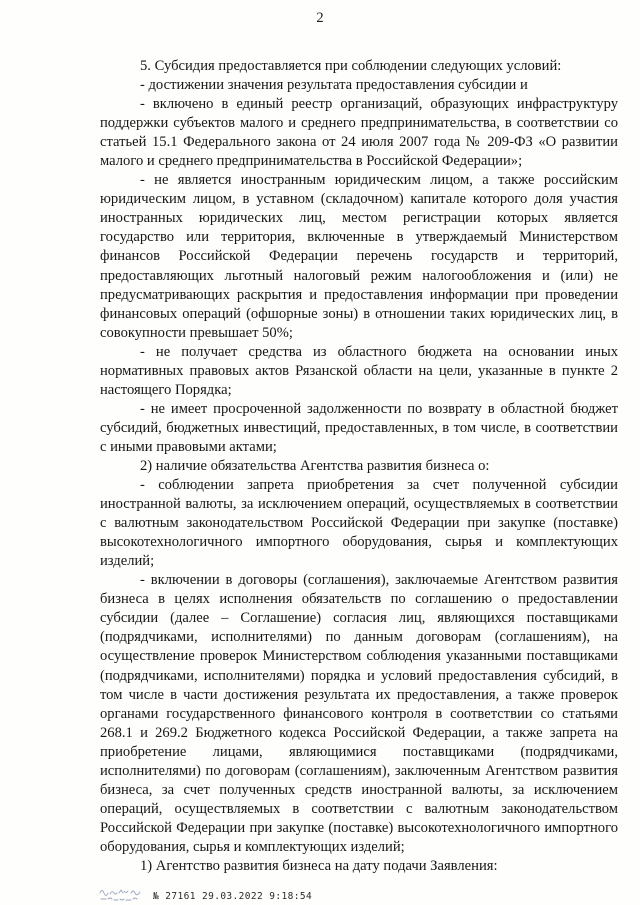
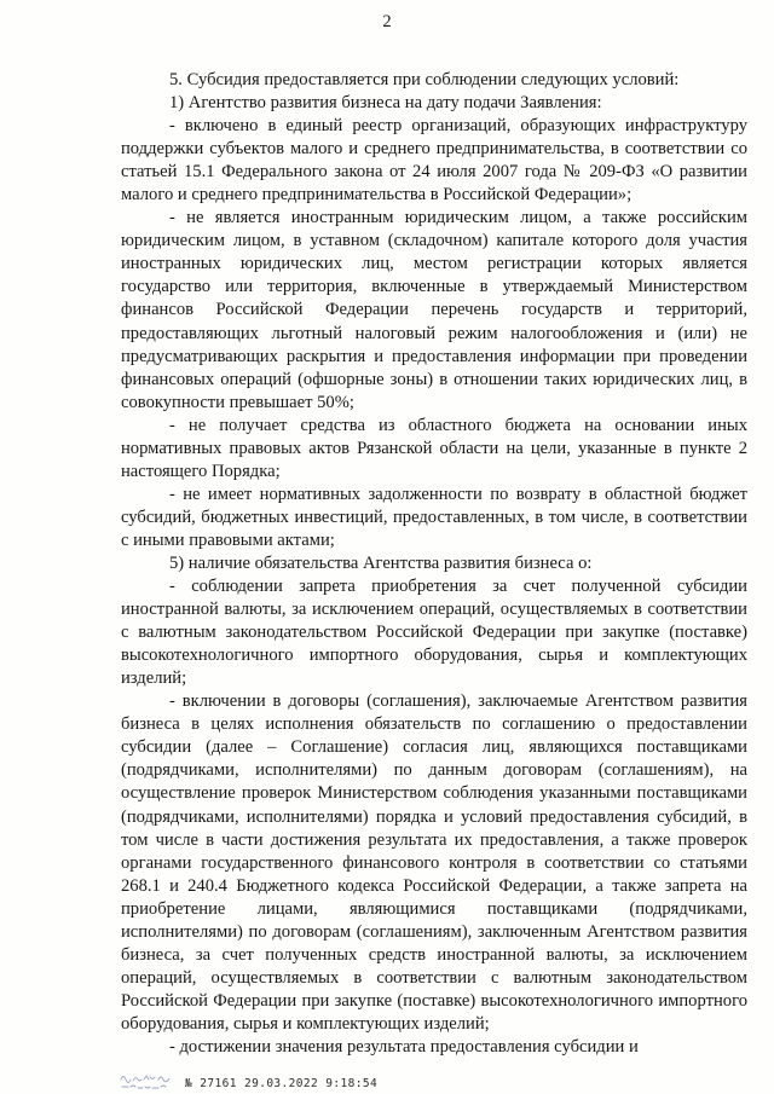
  2
  5. Субсидия предоставляется при соблюдении следующих условий:
- - достижении значения результата предоставления субсидии и
+ 1) Агентство развития бизнеса на дату подачи Заявления:
  - включено в единый реестр организаций, образующих инфраструктуру поддержки субъектов малого и среднего предпринимательства, в соответствии со статьей 15.1 Федерального закона от 24 июля 2007 года № 209-ФЗ «О развитии малого и среднего предпринимательства в Российской Федерации»;
  - не является иностранным юридическим лицом, а также российским юридическим лицом, в уставном (складочном) капитале которого доля участия иностранных юридических лиц, местом регистрации которых является государство или территория, включенные в утверждаемый Министерством финансов Российской Федерации перечень государств и территорий, предоставляющих льготный налоговый режим налогообложения и (или) не предусматривающих раскрытия и предоставления информации при проведении финансовых операций (офшорные зоны) в отношении таких юридических лиц, в совокупности превышает 50%;
  - не получает средства из областного бюджета на основании иных нормативных правовых актов Рязанской области на цели, указанные в пункте 2 настоящего Порядка;
- - не имеет просроченной задолженности по возврату в областной бюджет субсидий, бюджетных инвестиций, предоставленных, в том числе, в соответствии с иными правовыми актами;
+ - не имеет нормативных задолженности по возврату в областной бюджет субсидий, бюджетных инвестиций, предоставленных, в том числе, в соответствии с иными правовыми актами;
- 2) наличие обязательства Агентства развития бизнеса о:
+ 5) наличие обязательства Агентства развития бизнеса о:
  - соблюдении запрета приобретения за счет полученной субсидии иностранной валюты, за исключением операций, осуществляемых в соответствии с валютным законодательством Российской Федерации при закупке (поставке) высокотехнологичного импортного оборудования, сырья и комплектующих изделий;
- - включении в договоры (соглашения), заключаемые Агентством развития бизнеса в целях исполнения обязательств по соглашению о предоставлении субсидии (далее – Соглашение) согласия лиц, являющихся поставщиками (подрядчиками, исполнителями) по данным договорам (соглашениям), на осуществление проверок Министерством соблюдения указанными поставщиками (подрядчиками, исполнителями) порядка и условий предоставления субсидий, в том числе в части достижения результата их предоставления, а также проверок органами государственного финансового контроля в соответствии со статьями 268.1 и 269.2 Бюджетного кодекса Российской Федерации, а также запрета на приобретение лицами, являющимися поставщиками (подрядчиками, исполнителями) по договорам (соглашениям), заключенным Агентством развития бизнеса, за счет полученных средств иностранной валюты, за исключением операций, осуществляемых в соответствии с валютным законодательством Российской Федерации при закупке (поставке) высокотехнологичного импортного оборудования, сырья и комплектующих изделий;
+ - включении в договоры (соглашения), заключаемые Агентством развития бизнеса в целях исполнения обязательств по соглашению о предоставлении субсидии (далее – Соглашение) согласия лиц, являющихся поставщиками (подрядчиками, исполнителями) по данным договорам (соглашениям), на осуществление проверок Министерством соблюдения указанными поставщиками (подрядчиками, исполнителями) порядка и условий предоставления субсидий, в том числе в части достижения результата их предоставления, а также проверок органами государственного финансового контроля в соответствии со статьями 268.1 и 240.4 Бюджетного кодекса Российской Федерации, а также запрета на приобретение лицами, являющимися поставщиками (подрядчиками, исполнителями) по договорам (соглашениям), заключенным Агентством развития бизнеса, за счет полученных средств иностранной валюты, за исключением операций, осуществляемых в соответствии с валютным законодательством Российской Федерации при закупке (поставке) высокотехнологичного импортного оборудования, сырья и комплектующих изделий;
- 1) Агентство развития бизнеса на дату подачи Заявления:
+ - достижении значения результата предоставления субсидии и
  № 27161 29.03.2022 9:18:54
